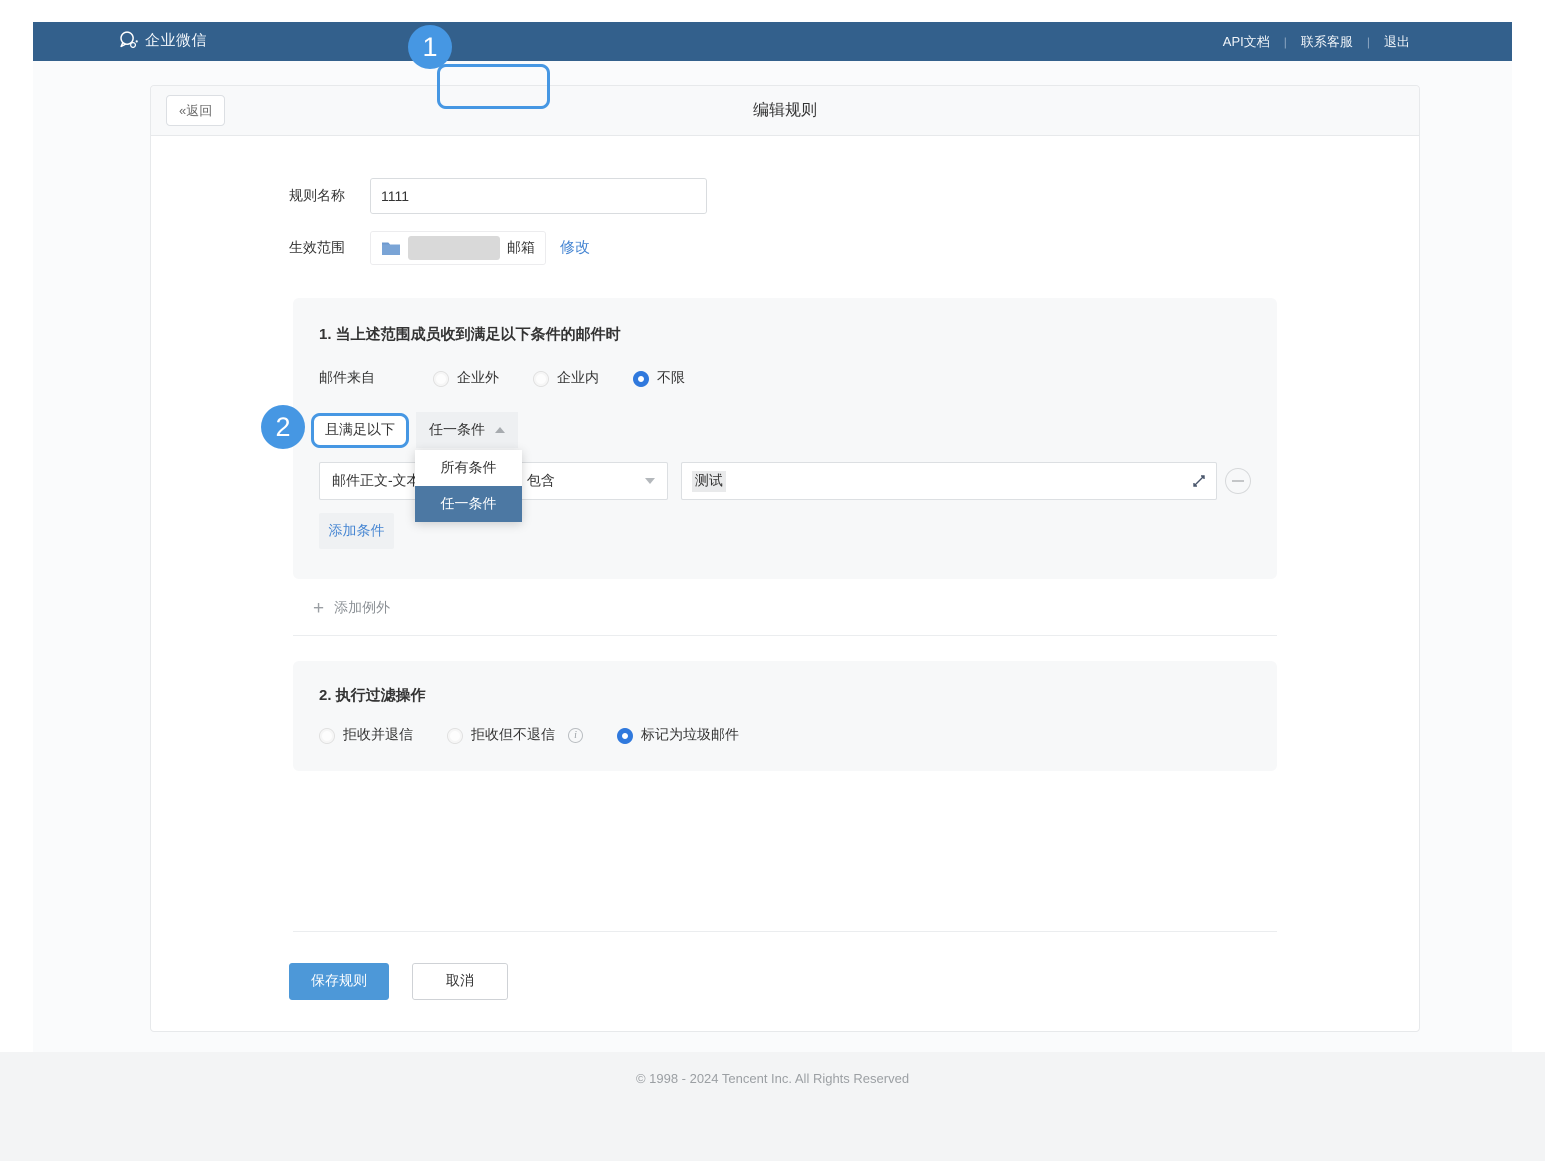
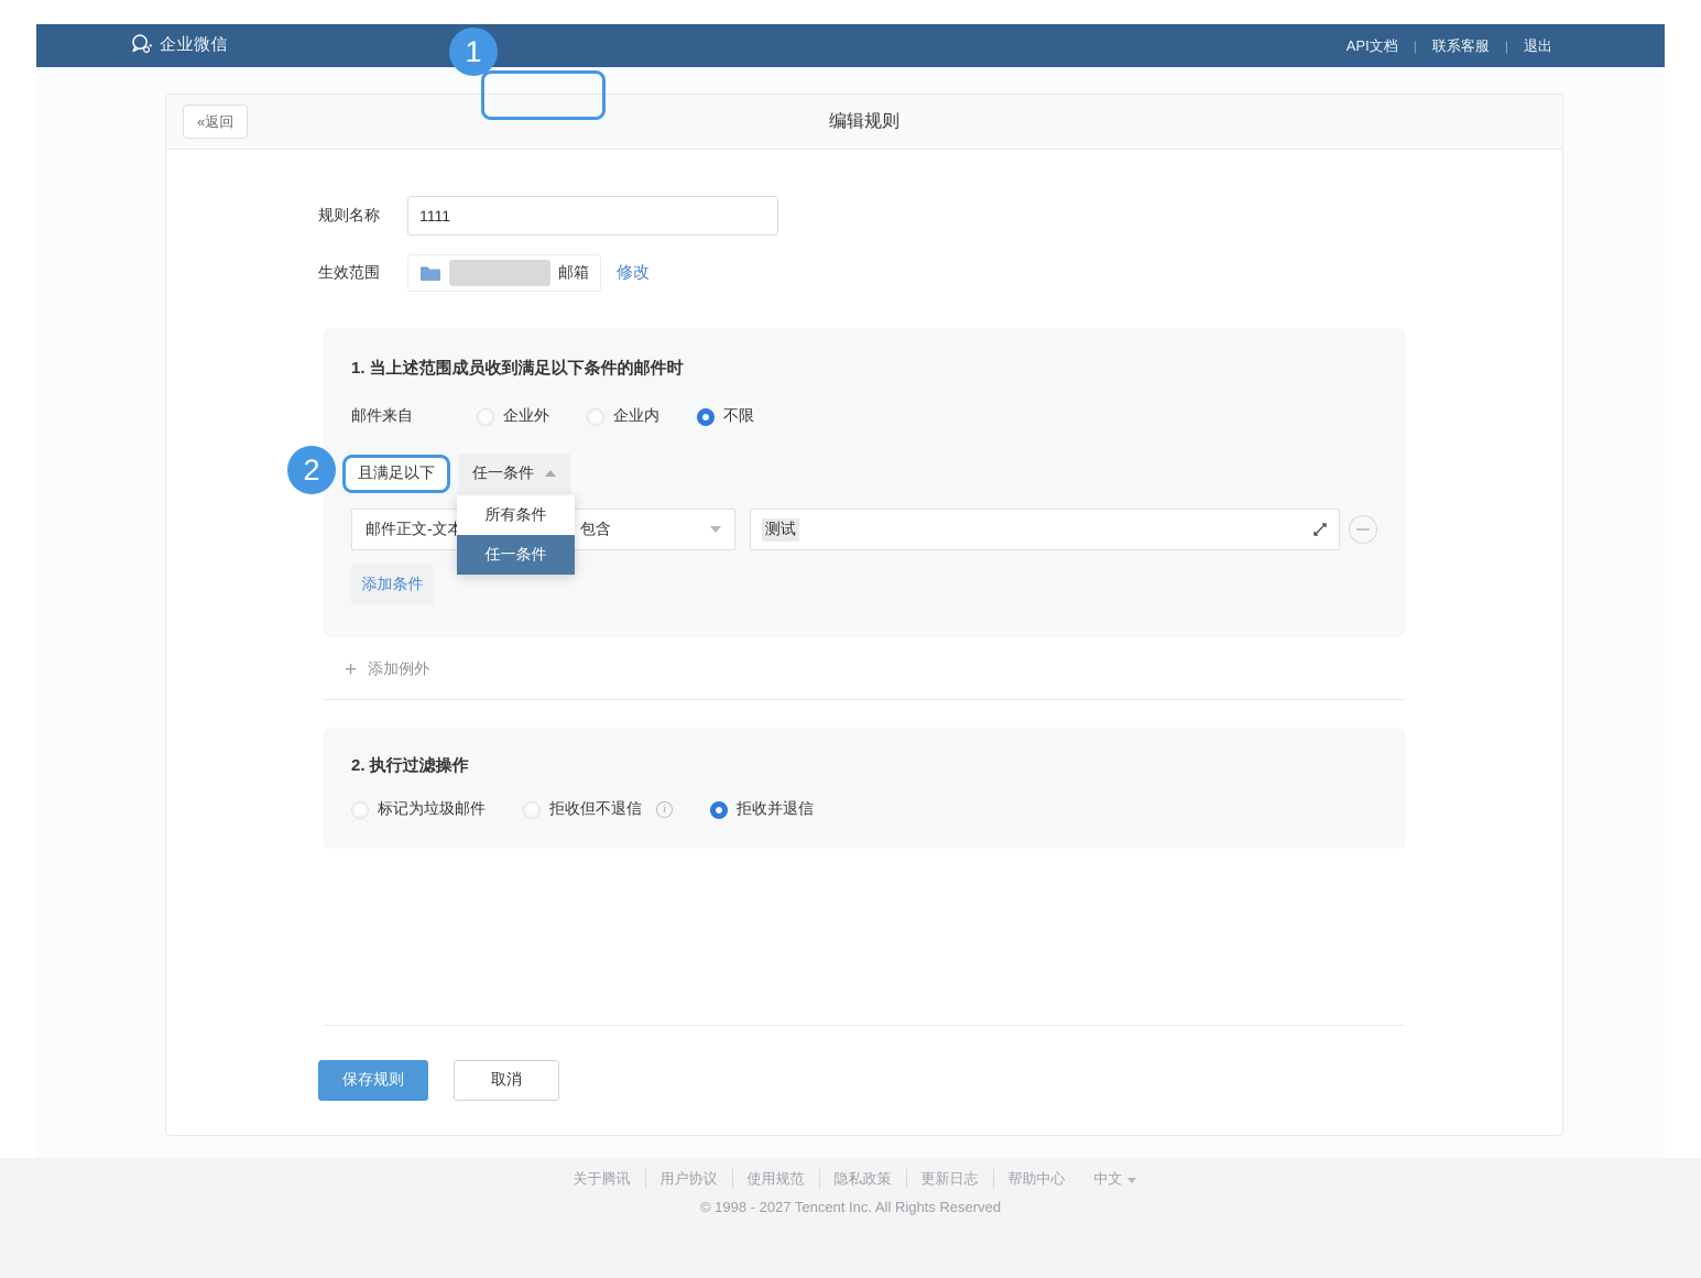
  企业微信
  API文档
  |
  联系客服
  |
  退出
  «返回
  编辑规则
  规则名称
  1111
  生效范围
  邮箱
  修改
  1. 当上述范围成员收到满足以下条件的邮件时
  邮件来自
  企业外
  企业内
  不限
  且满足以下
  任一条件
  所有条件
  任一条件
  邮件正文-文本
  包含
  测试
  添加条件
  +
  添加例外
  2. 执行过滤操作
- 拒收并退信
+ 标记为垃圾邮件
  拒收但不退信
  i
- 标记为垃圾邮件
+ 拒收并退信
  保存规则
  取消
+ 关于腾讯
+ 用户协议
+ 使用规范
+ 隐私政策
+ 更新日志
+ 帮助中心
+ 中文
- © 1998 - 2024 Tencent Inc. All Rights Reserved
+ © 1998 - 2027 Tencent Inc. All Rights Reserved
  1
  2
